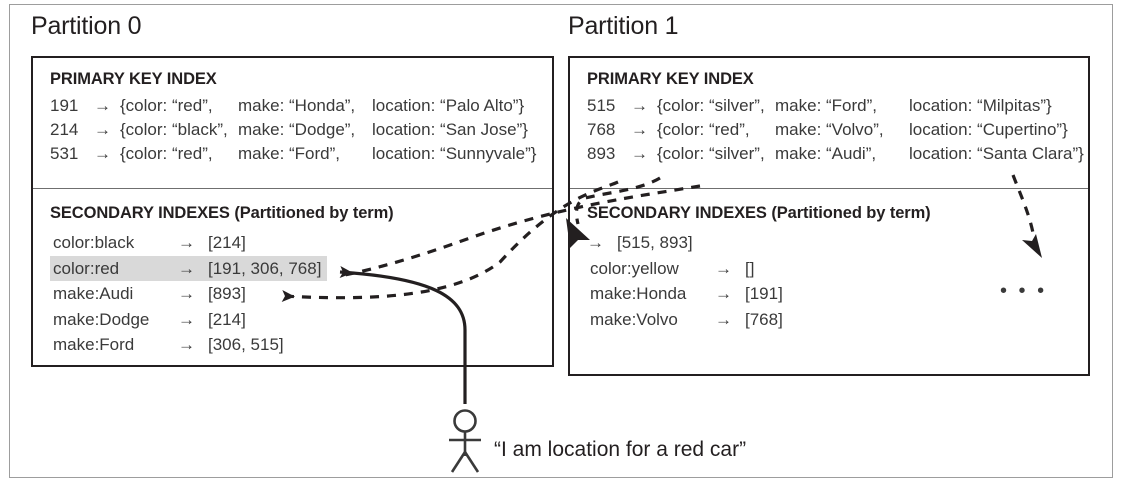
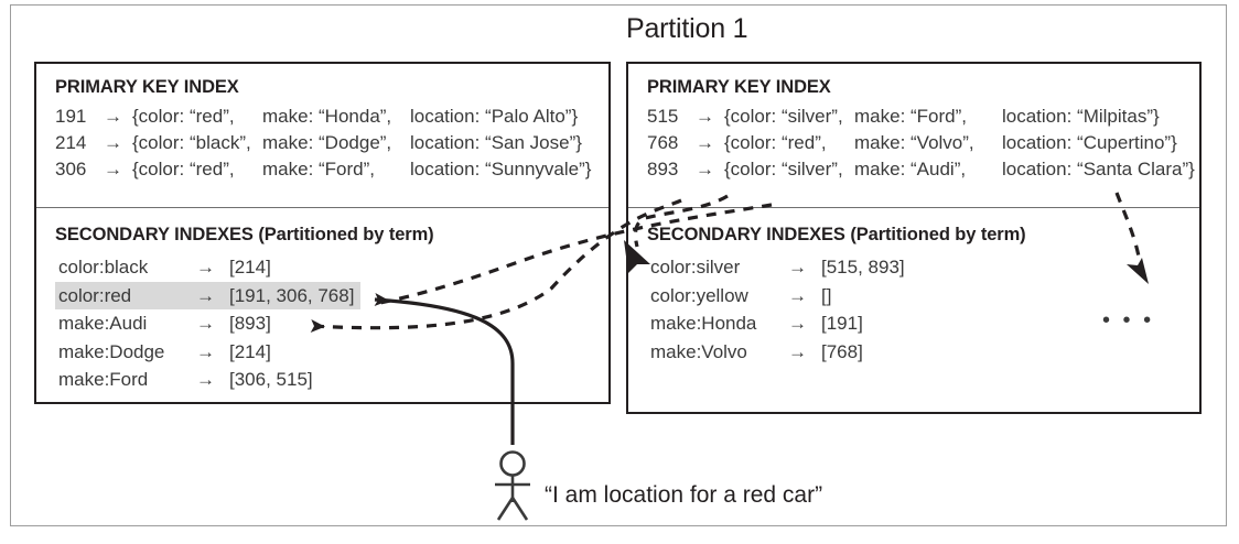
- Partition 0
  PRIMARY KEY INDEX
  191
  →
  {color: “red”,
  make: “Honda”,
  location: “Palo Alto”}
  214
  →
  {color: “black”,
  make: “Dodge”,
  location: “San Jose”}
- 531
+ 306
  →
  {color: “red”,
  make: “Ford”,
  location: “Sunnyvale”}
  SECONDARY INDEXES (Partitioned by term)
  color:black
  →
  [214]
  color:red
  →
  [191, 306, 768]
  make:Audi
  →
  [893]
  make:Dodge
  →
  [214]
  make:Ford
  →
  [306, 515]
  Partition 1
  PRIMARY KEY INDEX
  515
  →
  {color: “silver”,
  make: “Ford”,
  location: “Milpitas”}
  768
  →
  {color: “red”,
  make: “Volvo”,
  location: “Cupertino”}
  893
  →
  {color: “silver”,
  make: “Audi”,
  location: “Santa Clara”}
  SECONDARY INDEXES (Partitioned by term)
+ color:silver
  →
  [515, 893]
  color:yellow
  →
  []
  make:Honda
  →
  [191]
  make:Volvo
  →
  [768]
  • • •
  “I am location for a red car”
